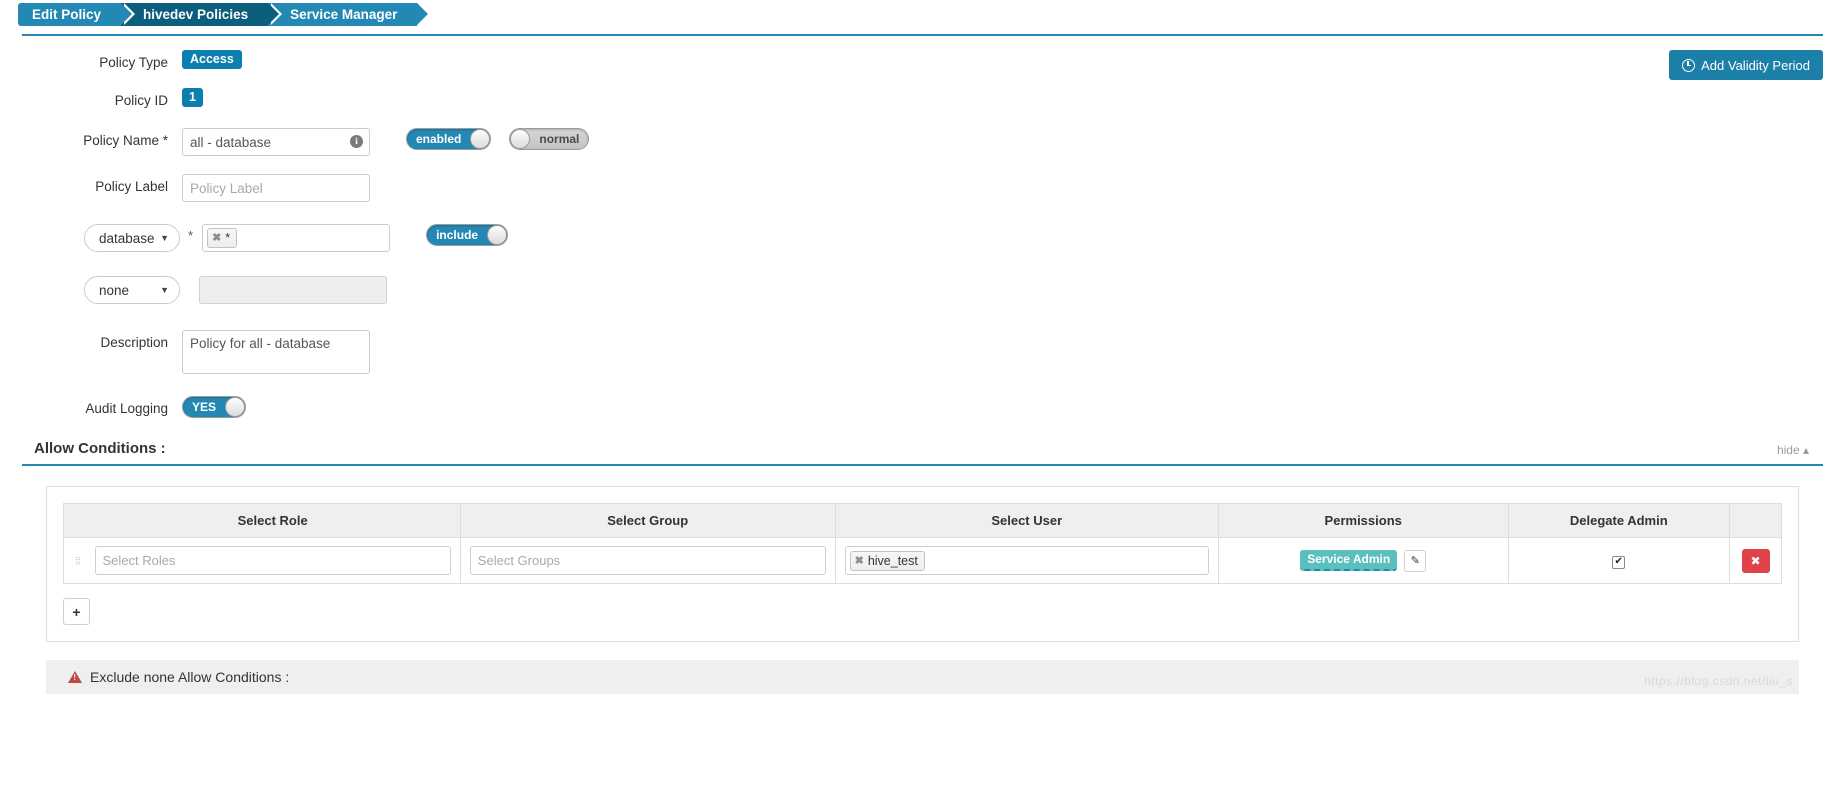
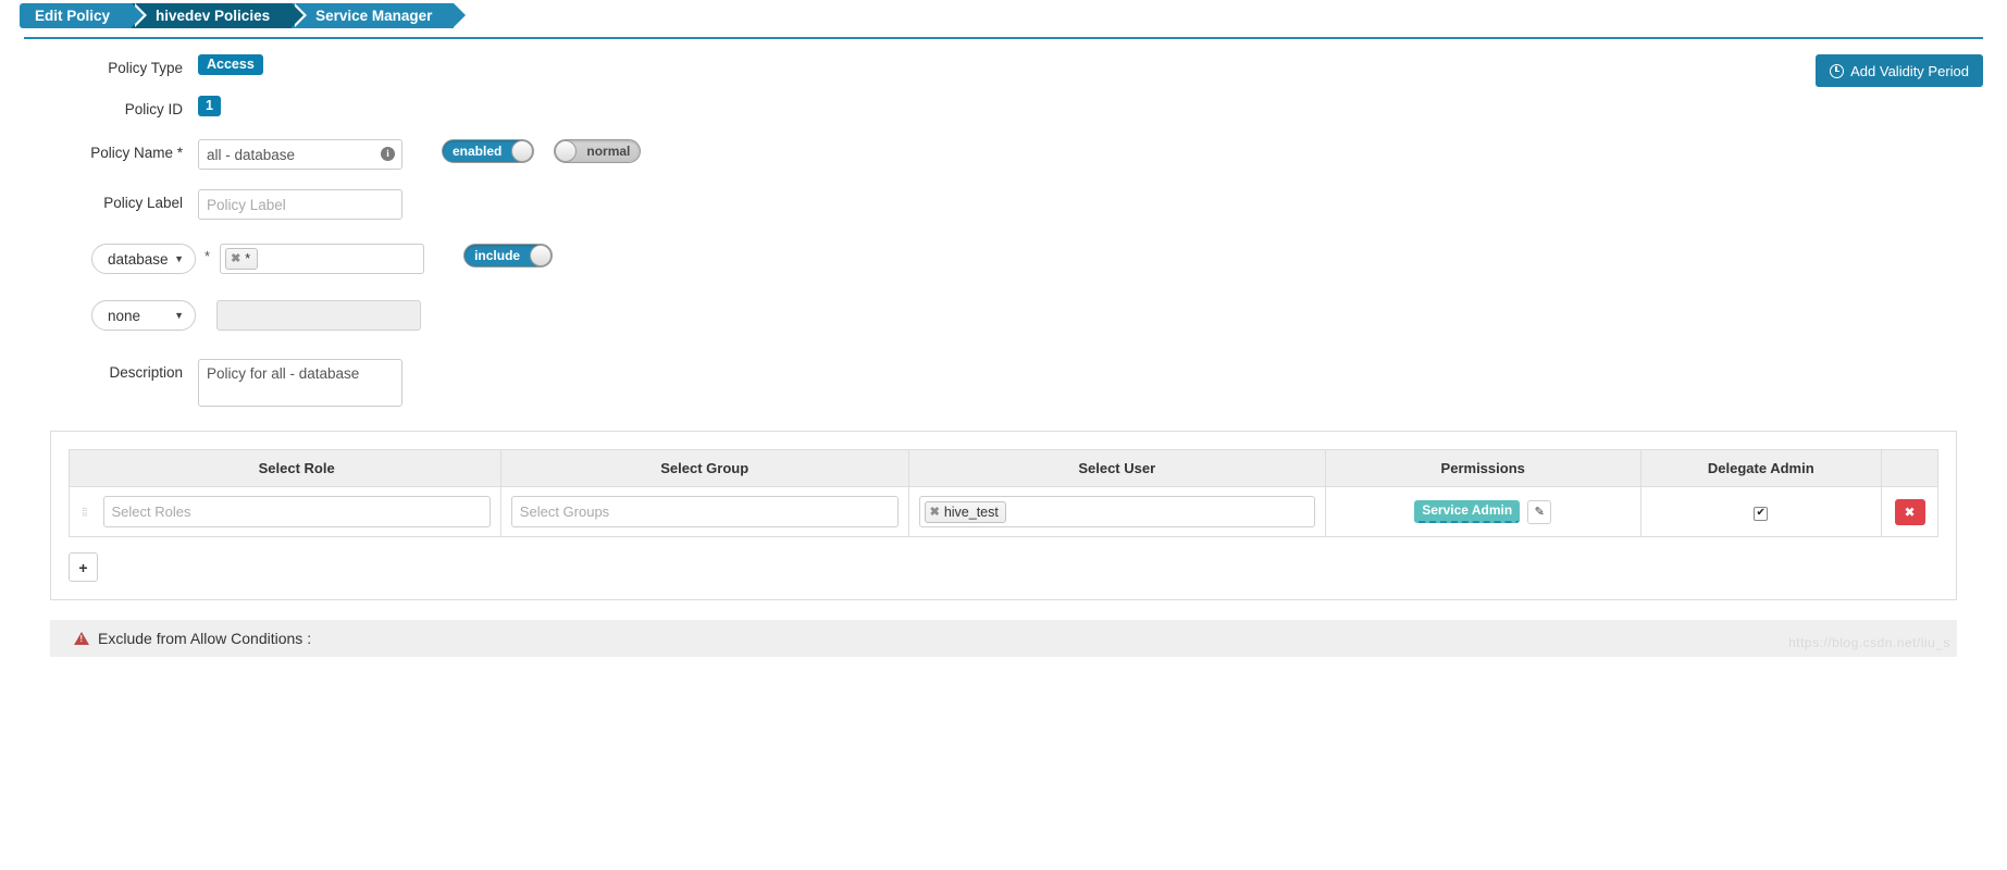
  Edit Policy
  hivedev Policies
  Service Manager
  Add Validity Period
  Policy Type
  Access
  Policy ID
  1
  Policy Name *
  all - database
  i
  enabled
  normal
  Policy Label
  Policy Label
  database
  ▼
  *
  ✖
  *
  include
  none
  ▼
  Description
  Policy for all - database
- Audit Logging
- YES
- Allow Conditions :
- hide ▴
  	Select Role	Select Group	Select User	Permissions	Delegate Admin
  ⣿	Select Roles	Select Groups	✖ hive_test	Service Admin ✎	✔	✖
  +
- Exclude none Allow Conditions :
+ Exclude from Allow Conditions :
